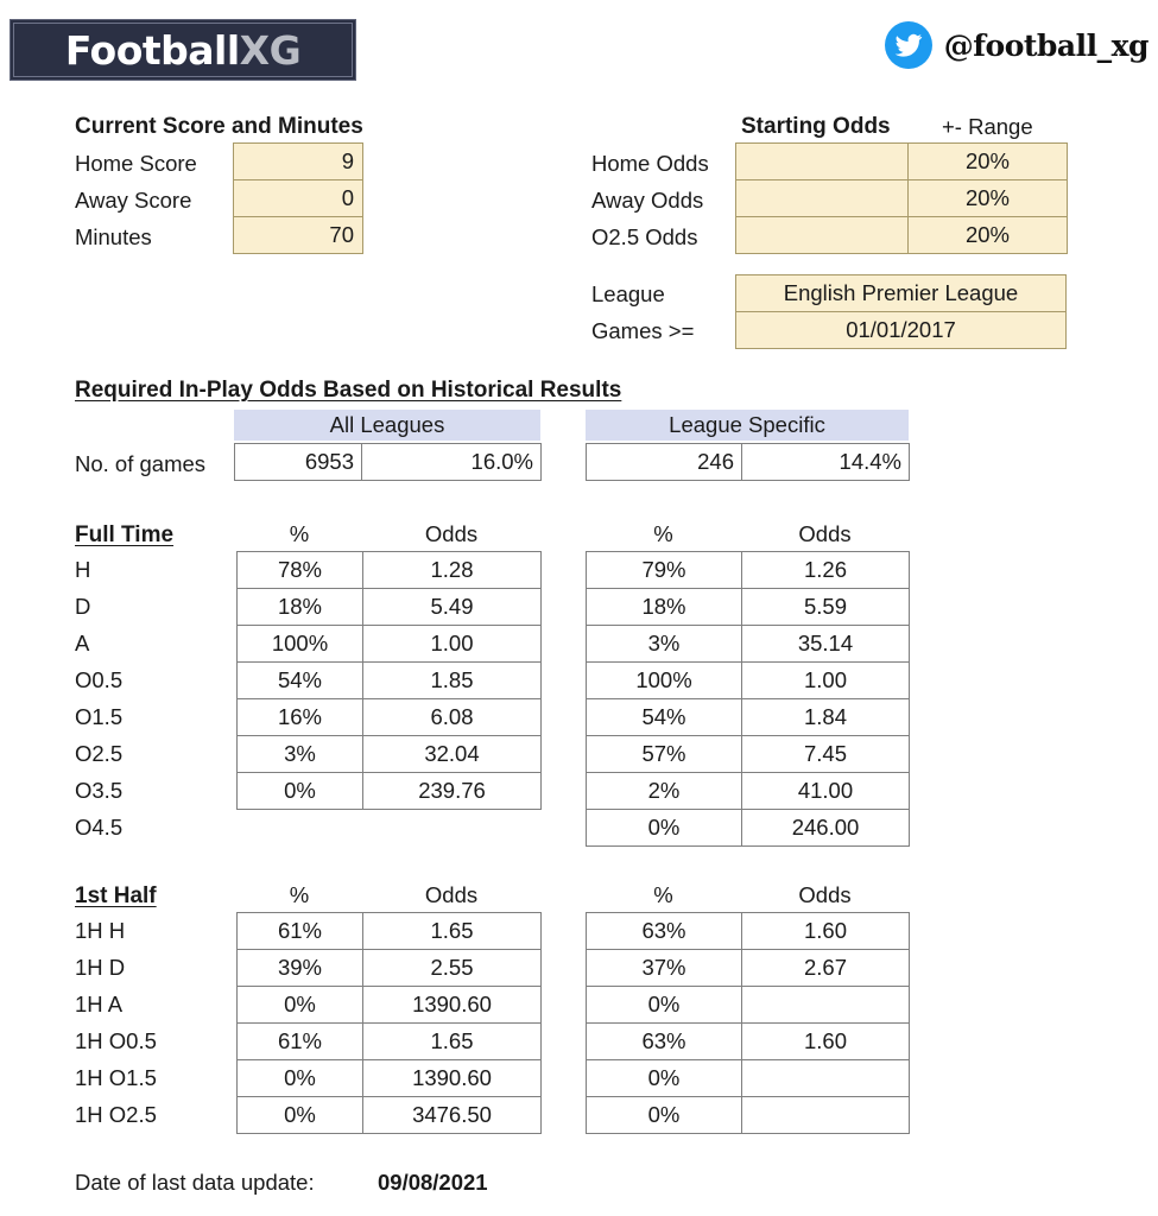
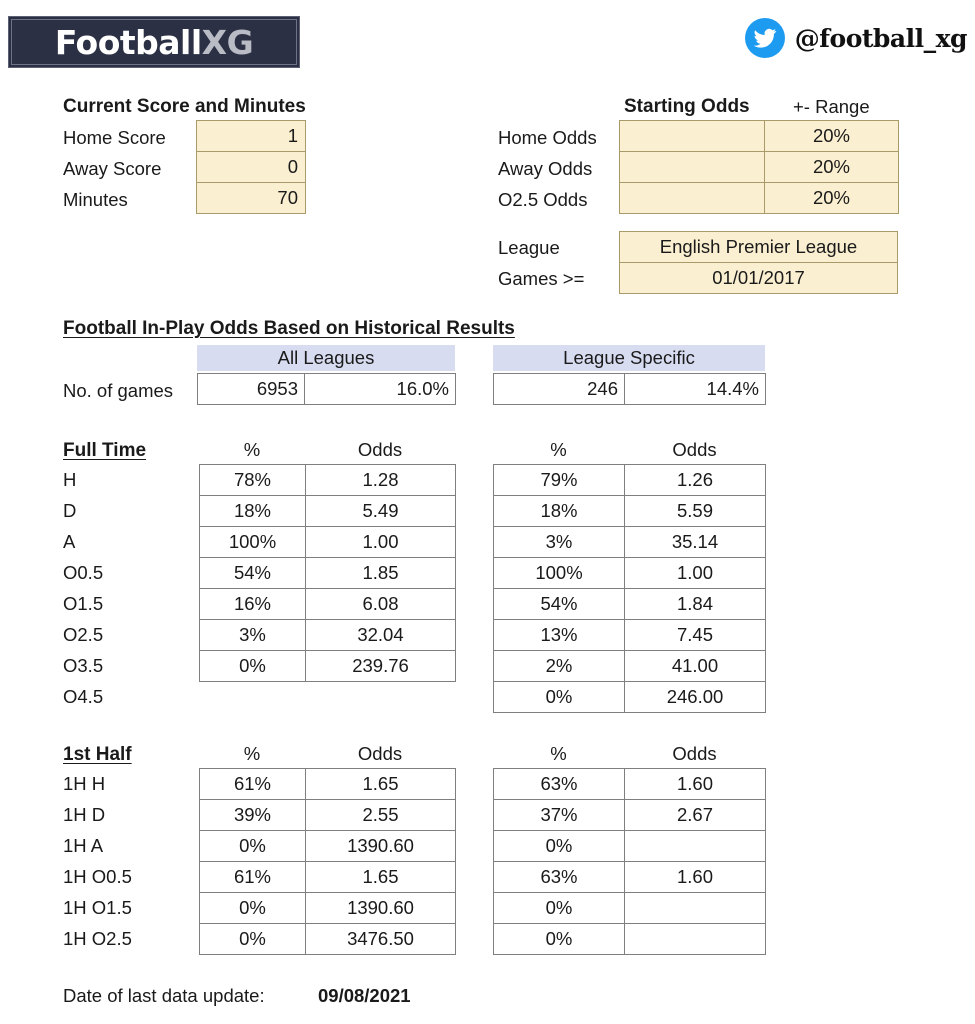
  FootballXG
  @football_xg
  Current Score and Minutes
  Home Score
  Away Score
  Minutes
- 9
+ 1
  0
  70
  Starting Odds
  +- Range
  Home Odds
  Away Odds
  O2.5 Odds
  	20%
  	20%
  	20%
  League
  Games >=
  English Premier League
  01/01/2017
- Required In-Play Odds Based on Historical Results
+ Football In-Play Odds Based on Historical Results
  All Leagues
  League Specific
  No. of games
  6953	16.0%
  246	14.4%
  Full Time
  %
  Odds
  %
  Odds
  H
  D
  A
  O0.5
  O1.5
  O2.5
  O3.5
  O4.5
  78%	1.28
  18%	5.49
  100%	1.00
  54%	1.85
  16%	6.08
  3%	32.04
  0%	239.76
  79%	1.26
  18%	5.59
  3%	35.14
  100%	1.00
  54%	1.84
- 57%	7.45
+ 13%	7.45
  2%	41.00
  0%	246.00
  1st Half
  %
  Odds
  %
  Odds
  1H H
  1H D
  1H A
  1H O0.5
  1H O1.5
  1H O2.5
  61%	1.65
  39%	2.55
  0%	1390.60
  61%	1.65
  0%	1390.60
  0%	3476.50
  63%	1.60
  37%	2.67
  0%
  63%	1.60
  0%
  0%
  Date of last data update:
  09/08/2021
